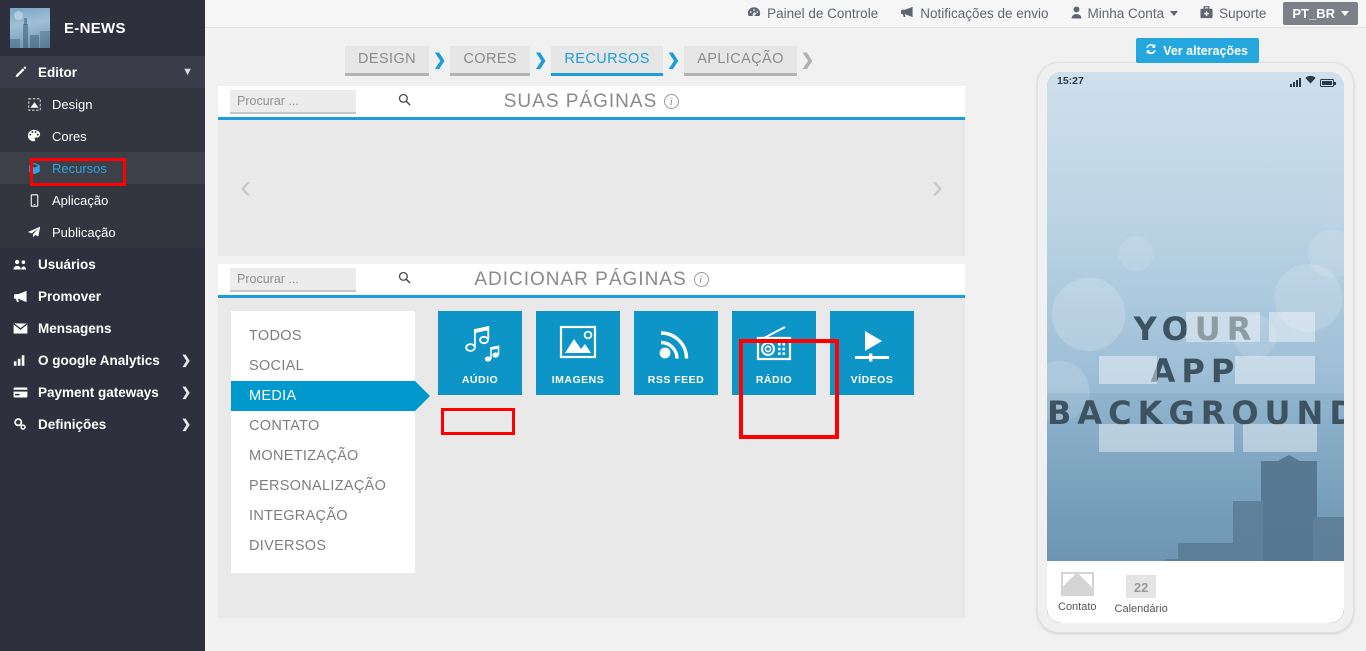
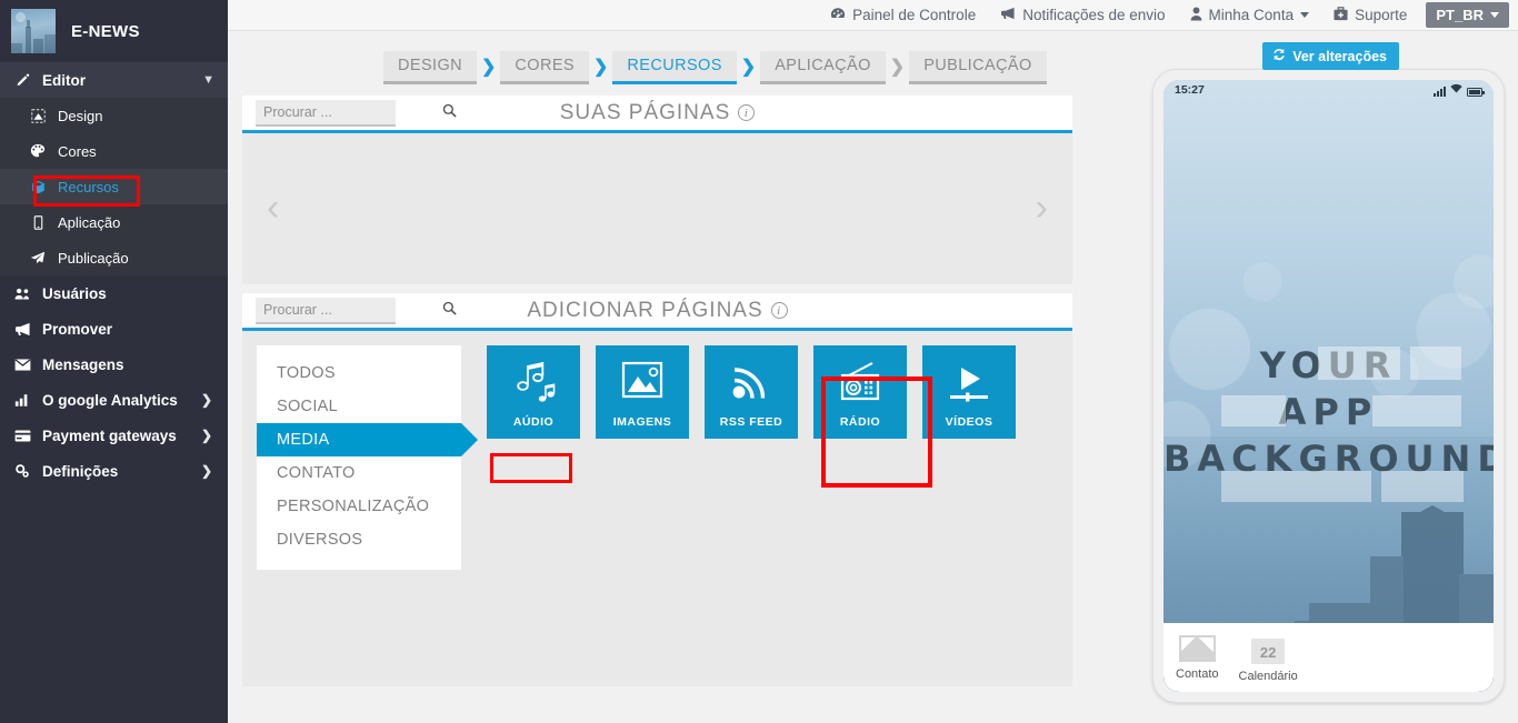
  E-NEWS
  Editor
  ▼
  Design
  Cores
  Recursos
  Aplicação
  Publicação
  Usuários
  Promover
  Mensagens
  O google Analytics
  ❯
  Payment gateways
  ❯
  Definições
  ❯
  Painel de Controle
  Notificações de envio
  Minha Conta
  Suporte
  PT_BR
  Ver alterações
  DESIGN
  ❯
  CORES
  ❯
  RECURSOS
  ❯
  APLICAÇÃO
  ❯
+ PUBLICAÇÃO
  Procurar ...
  SUAS PÁGINAS
  i
  ‹
  ›
  Procurar ...
  ADICIONAR PÁGINAS
  i
  TODOS
  SOCIAL
  MEDIA
  CONTATO
- MONETIZAÇÃO
  PERSONALIZAÇÃO
- INTEGRAÇÃO
  DIVERSOS
  AÚDIO
  IMAGENS
  RSS FEED
  RÁDIO
  VÍDEOS
  15:27
  YOUR
  APP
  BACKGROUN
  Contato
  22
  Calendário
